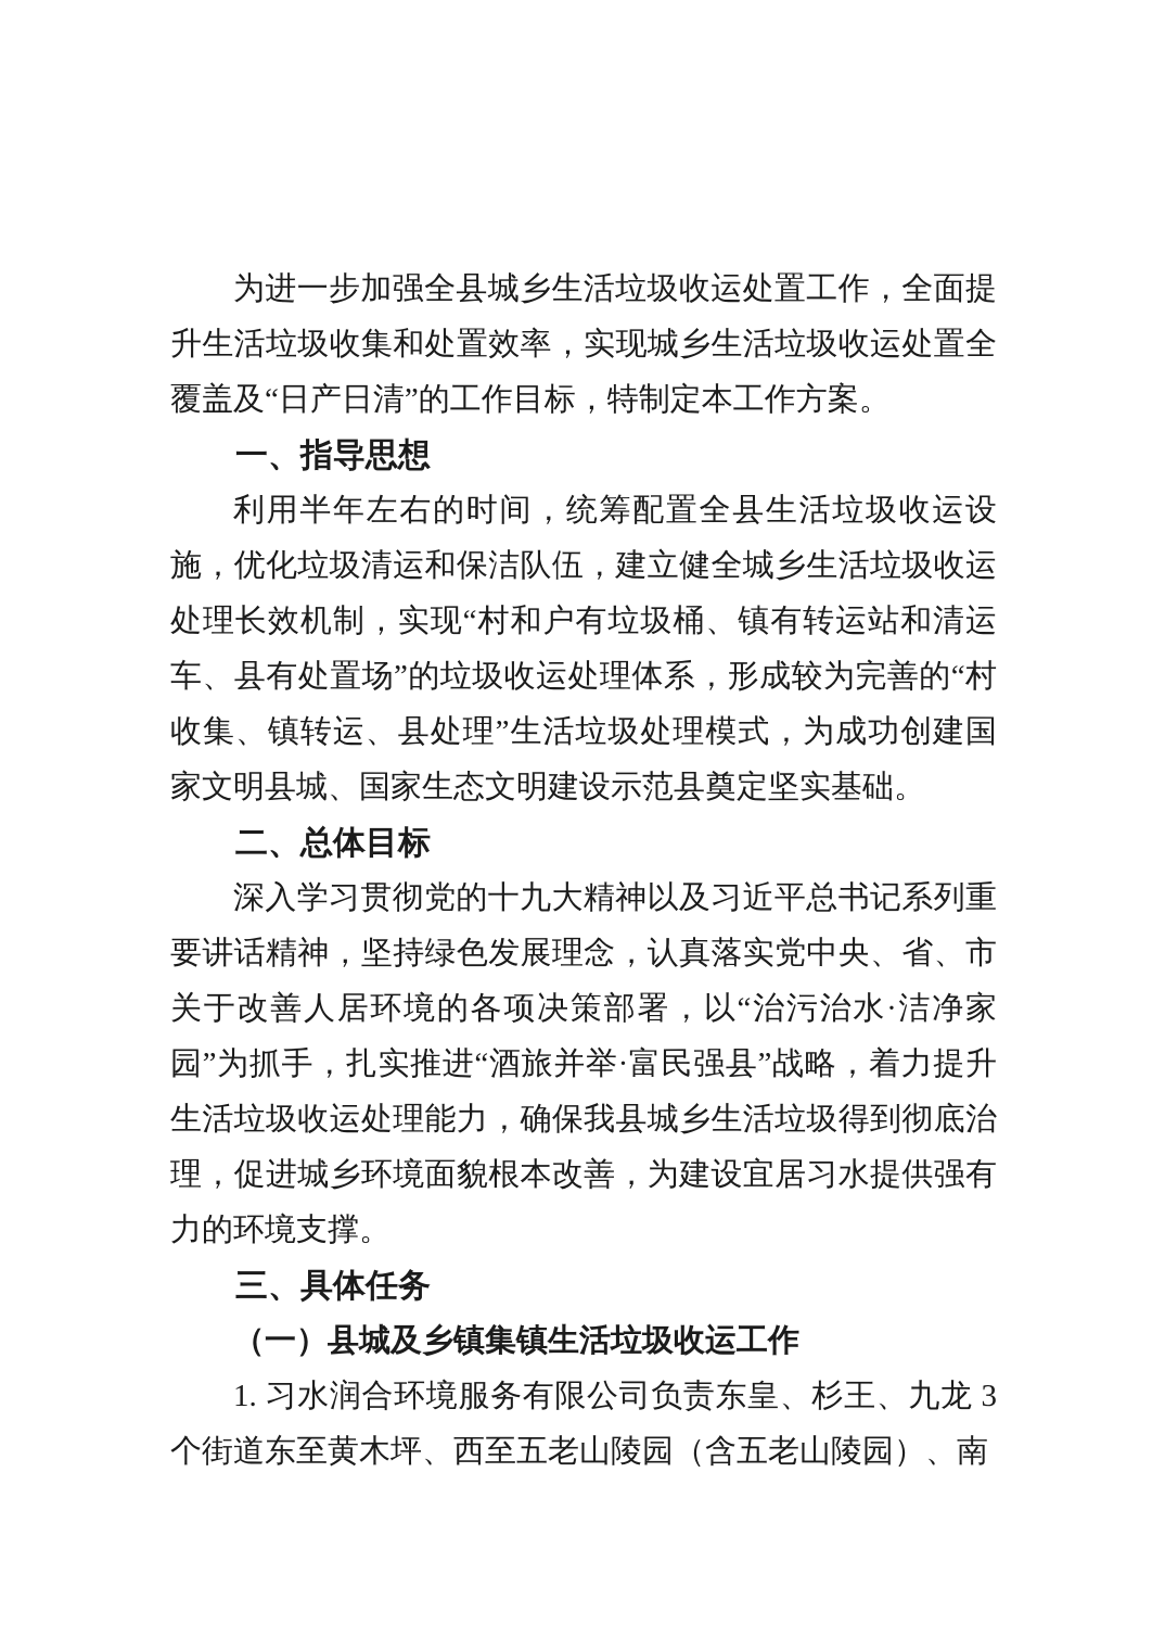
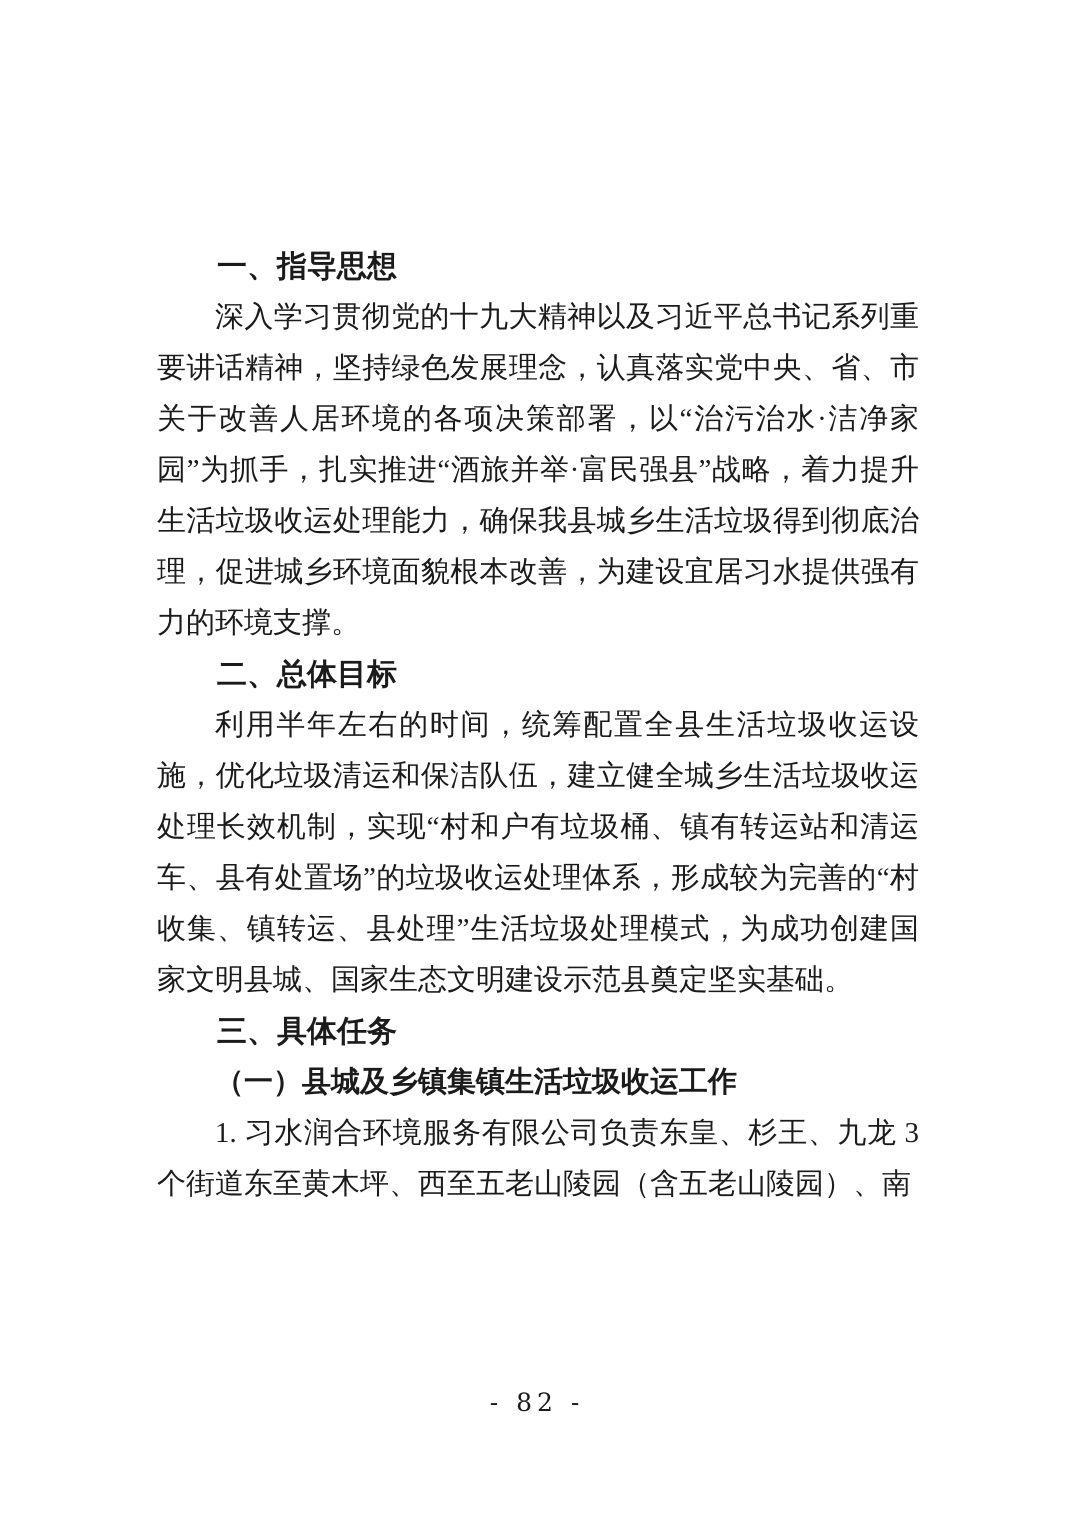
- 为进一步加强全县城乡生活垃圾收运处置工作，全面提升生活垃圾收集和处置效率，实现城乡生活垃圾收运处置全覆盖及“日产日清”的工作目标，特制定本工作方案。
  一、指导思想
- 利用半年左右的时间，统筹配置全县生活垃圾收运设施，优化垃圾清运和保洁队伍，建立健全城乡生活垃圾收运处理长效机制，实现“村和户有垃圾桶、镇有转运站和清运车、县有处置场”的垃圾收运处理体系，形成较为完善的“村收集、镇转运、县处理”生活垃圾处理模式，为成功创建国家文明县城、国家生态文明建设示范县奠定坚实基础。
+ 深入学习贯彻党的十九大精神以及习近平总书记系列重要讲话精神，坚持绿色发展理念，认真落实党中央、省、市关于改善人居环境的各项决策部署，以“治污治水·洁净家园”为抓手，扎实推进“酒旅并举·富民强县”战略，着力提升生活垃圾收运处理能力，确保我县城乡生活垃圾得到彻底治理，促进城乡环境面貌根本改善，为建设宜居习水提供强有力的环境支撑。
  二、总体目标
- 深入学习贯彻党的十九大精神以及习近平总书记系列重要讲话精神，坚持绿色发展理念，认真落实党中央、省、市关于改善人居环境的各项决策部署，以“治污治水·洁净家园”为抓手，扎实推进“酒旅并举·富民强县”战略，着力提升生活垃圾收运处理能力，确保我县城乡生活垃圾得到彻底治理，促进城乡环境面貌根本改善，为建设宜居习水提供强有力的环境支撑。
+ 利用半年左右的时间，统筹配置全县生活垃圾收运设施，优化垃圾清运和保洁队伍，建立健全城乡生活垃圾收运处理长效机制，实现“村和户有垃圾桶、镇有转运站和清运车、县有处置场”的垃圾收运处理体系，形成较为完善的“村收集、镇转运、县处理”生活垃圾处理模式，为成功创建国家文明县城、国家生态文明建设示范县奠定坚实基础。
  三、具体任务
  （一）县城及乡镇集镇生活垃圾收运工作
  1. 习水润合环境服务有限公司负责东皇、杉王、九龙 3 个街道东至黄木坪、西至五老山陵园（含五老山陵园）、南
+ - 82 -
